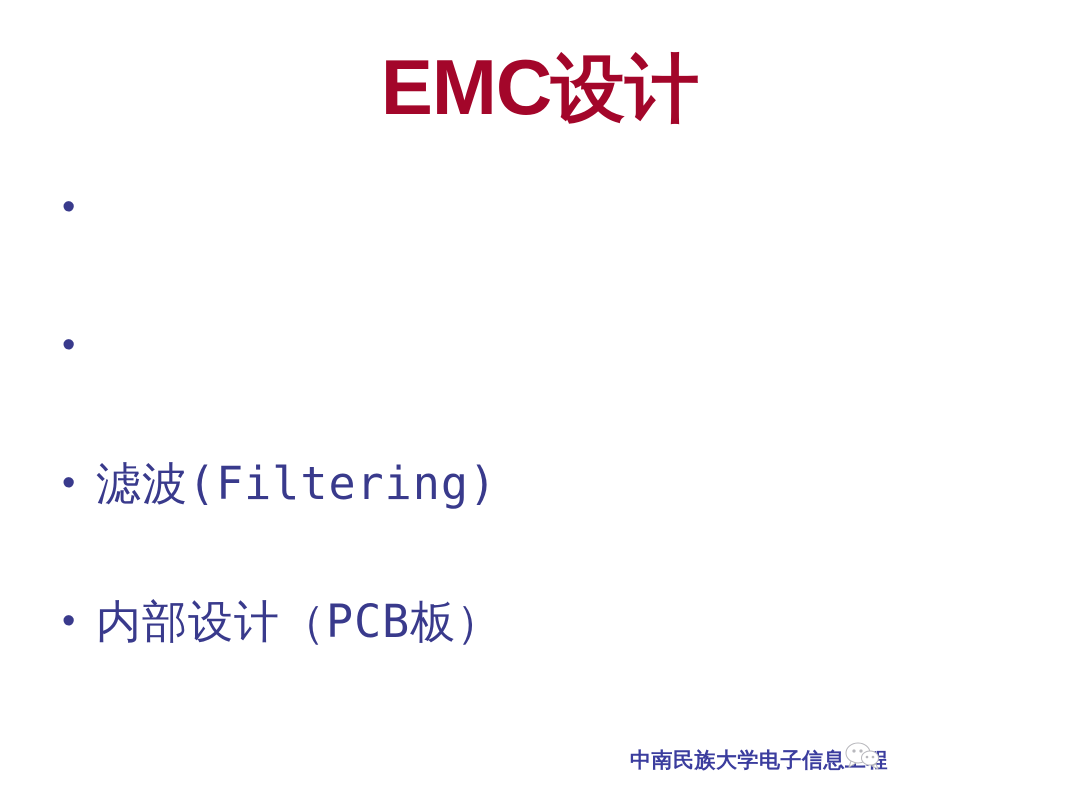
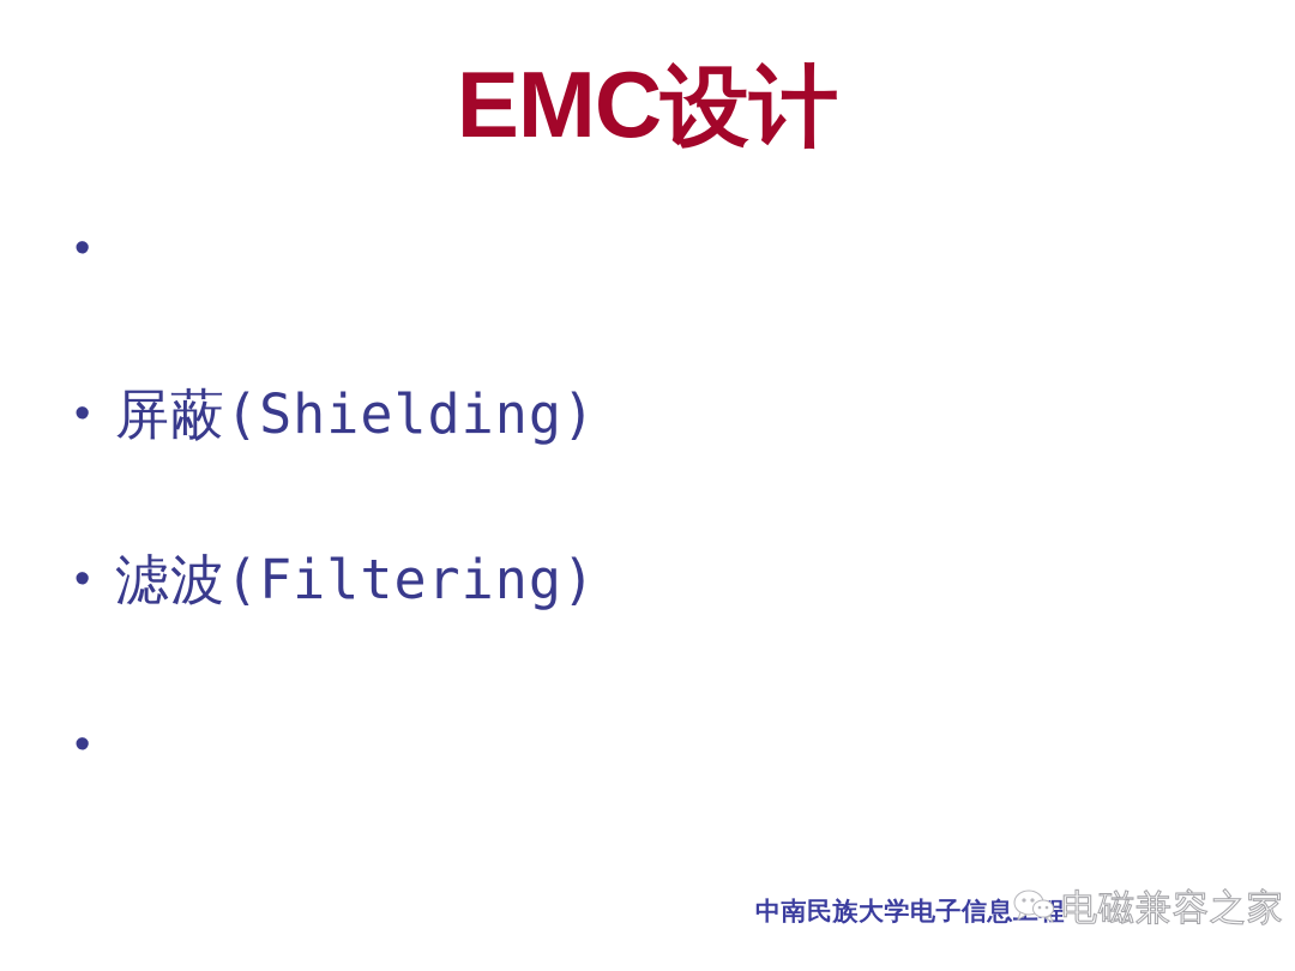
  EMC设计
  •
  •
+ 屏蔽(Shielding)
  •
  滤波(Filtering)
  •
- 内部设计（PCB板）
  中南民族大学电子信息
+ 电磁兼容之家
